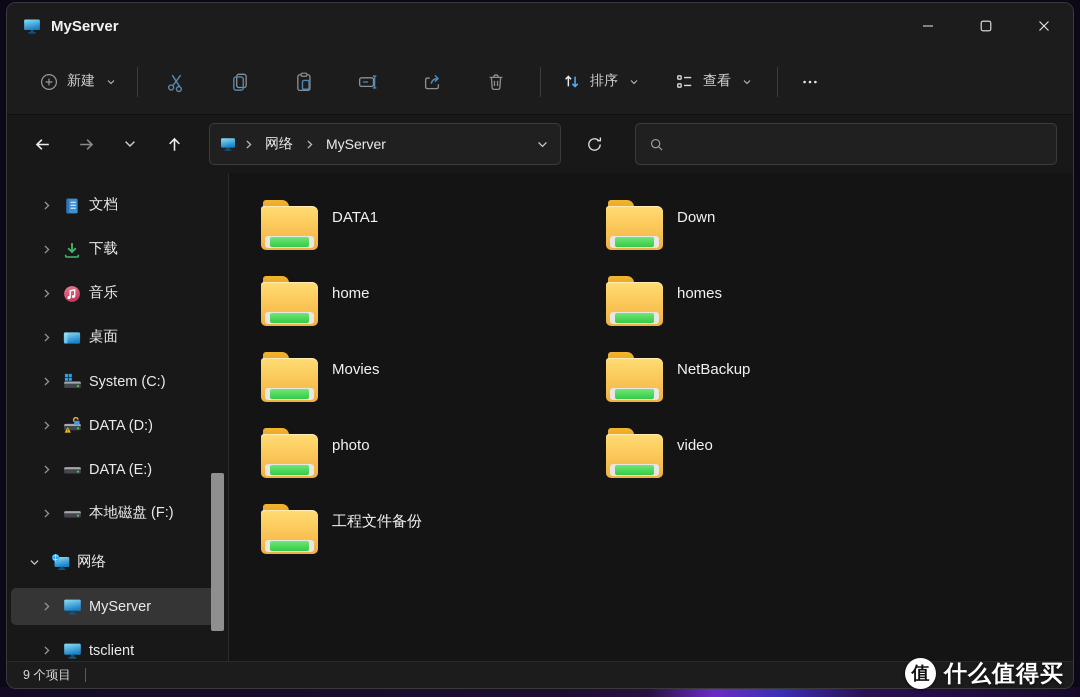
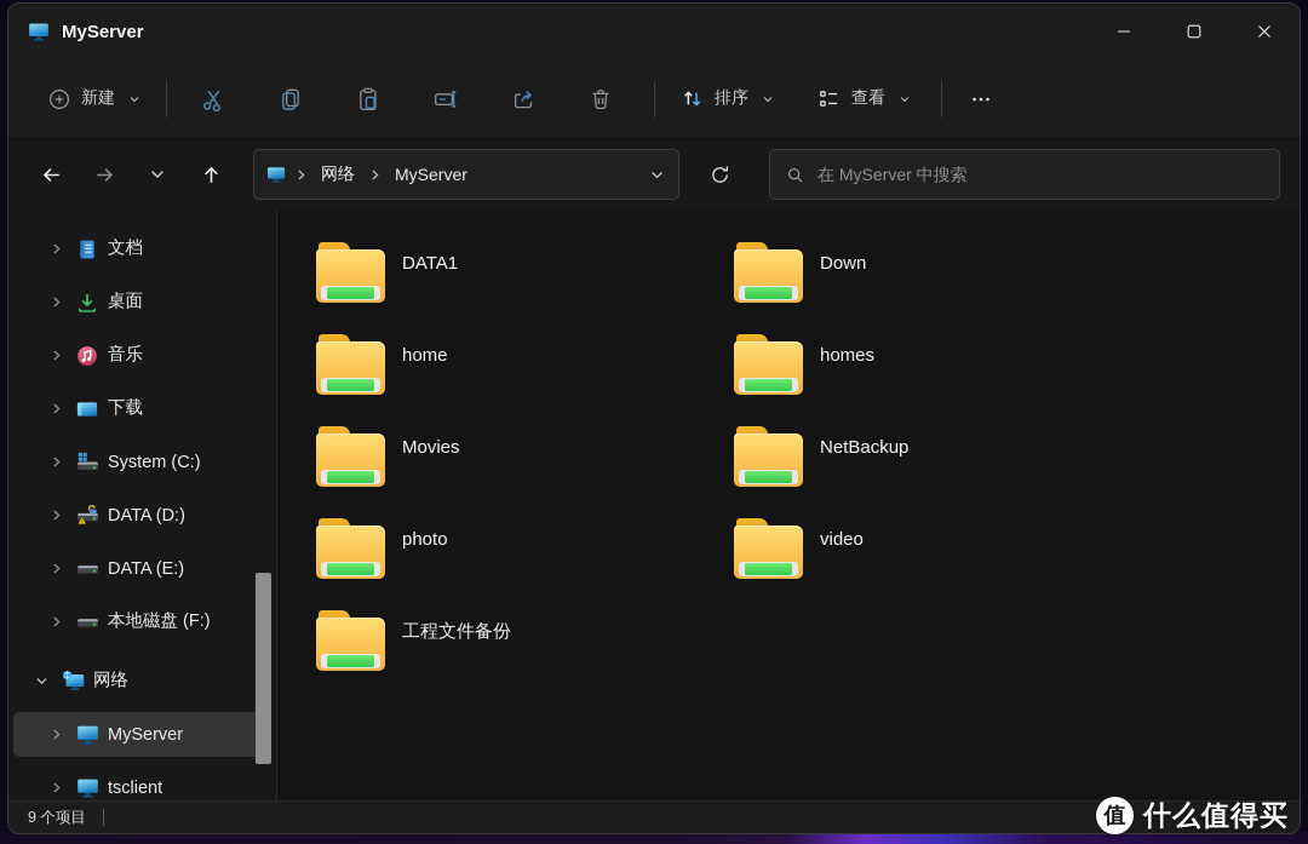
  MyServer
  新建
  排序
  查看
  网络
  MyServer
+ 在 MyServer 中搜索
  文档
- 下载
+ 桌面
  音乐
- 桌面
+ 下载
  System (C:)
  DATA (D:)
  DATA (E:)
  本地磁盘 (F:)
  网络
  MyServer
  tsclient
  DATA1
  Down
  home
  homes
  Movies
  NetBackup
  photo
  video
  工程文件备份
  9 个项目
  值
  什么值得买
